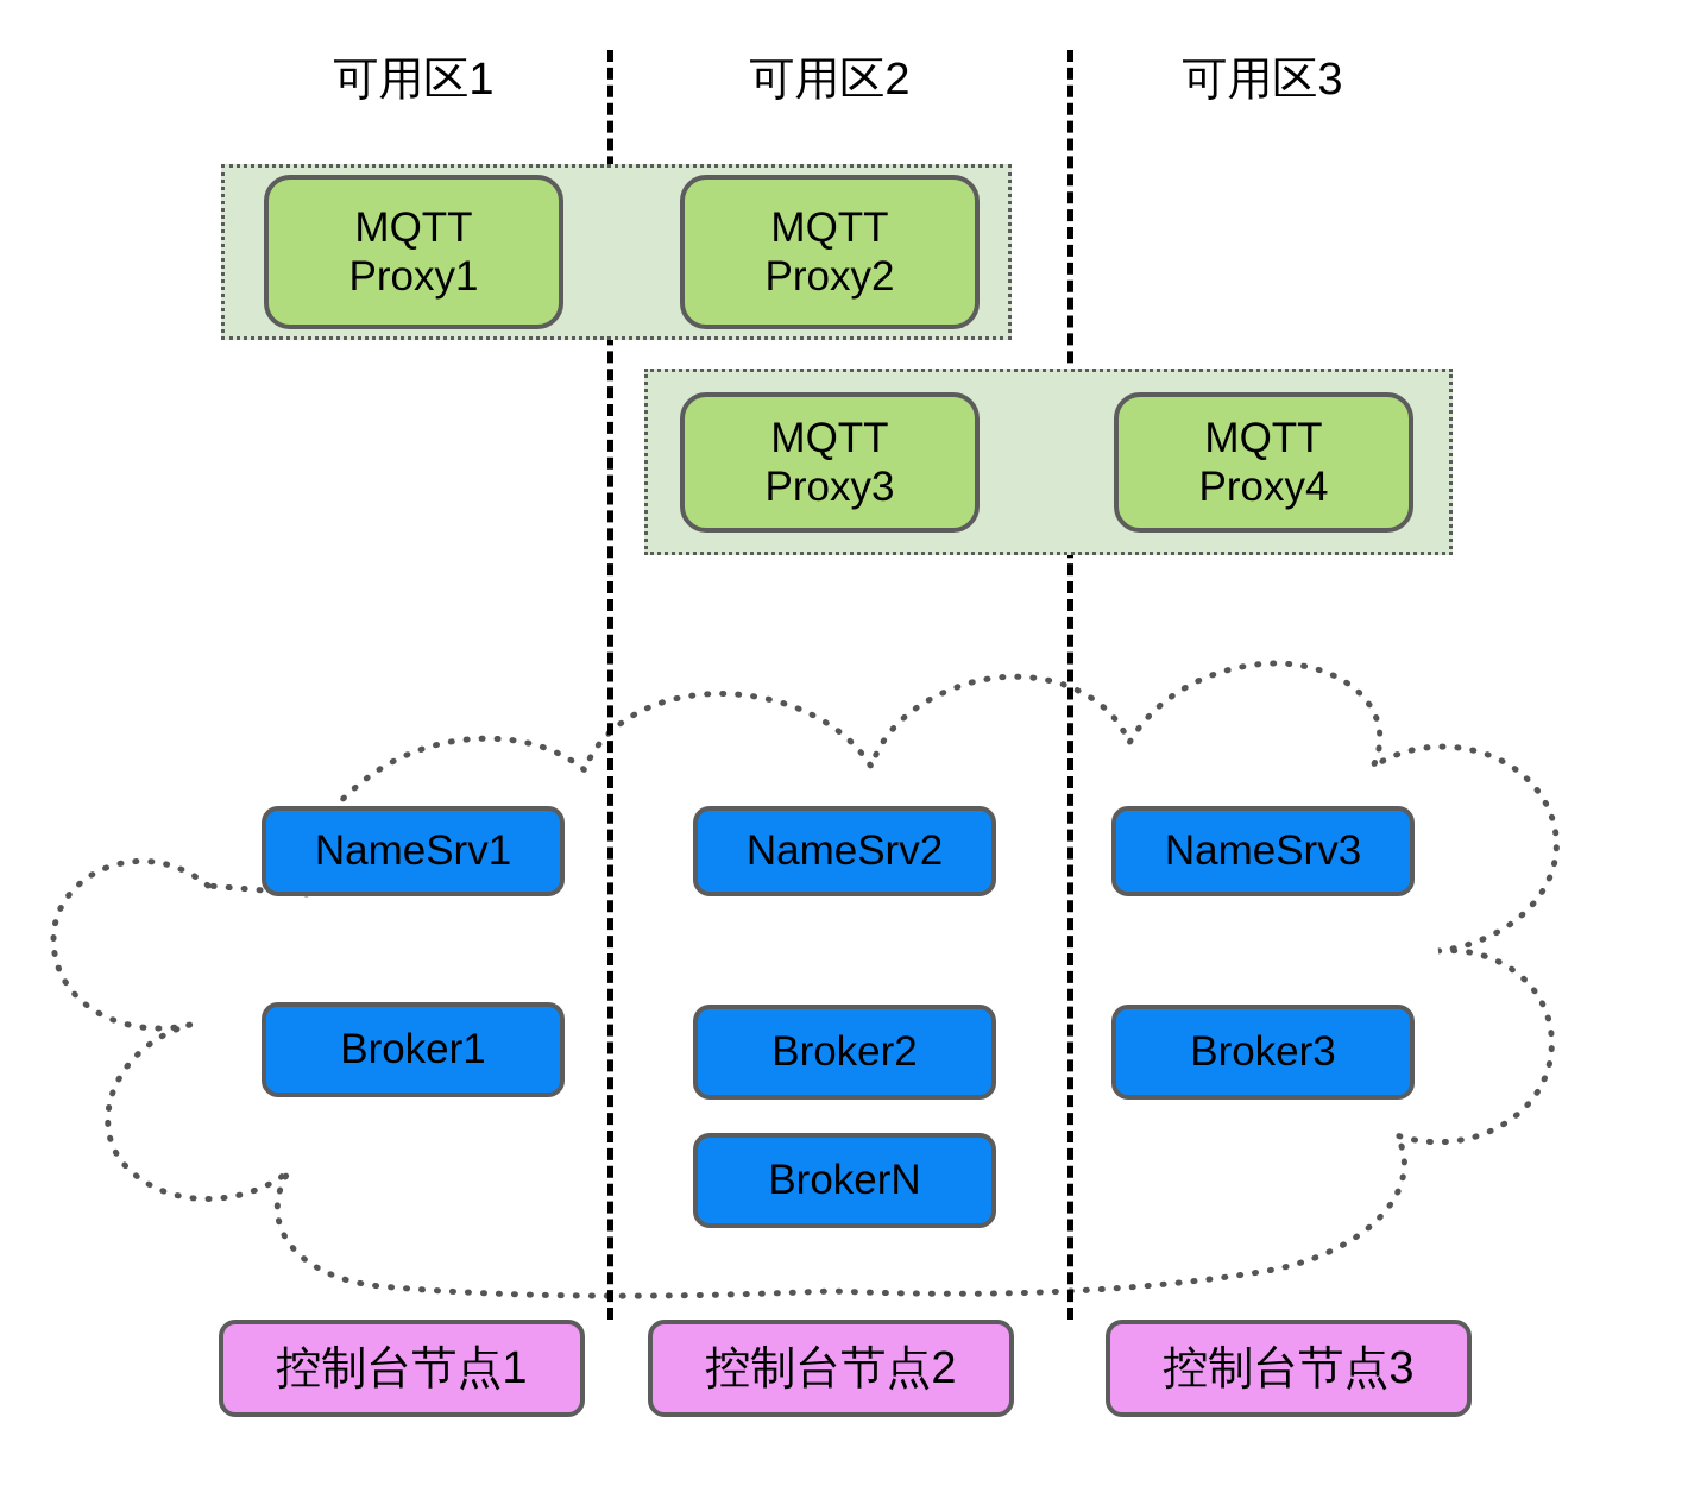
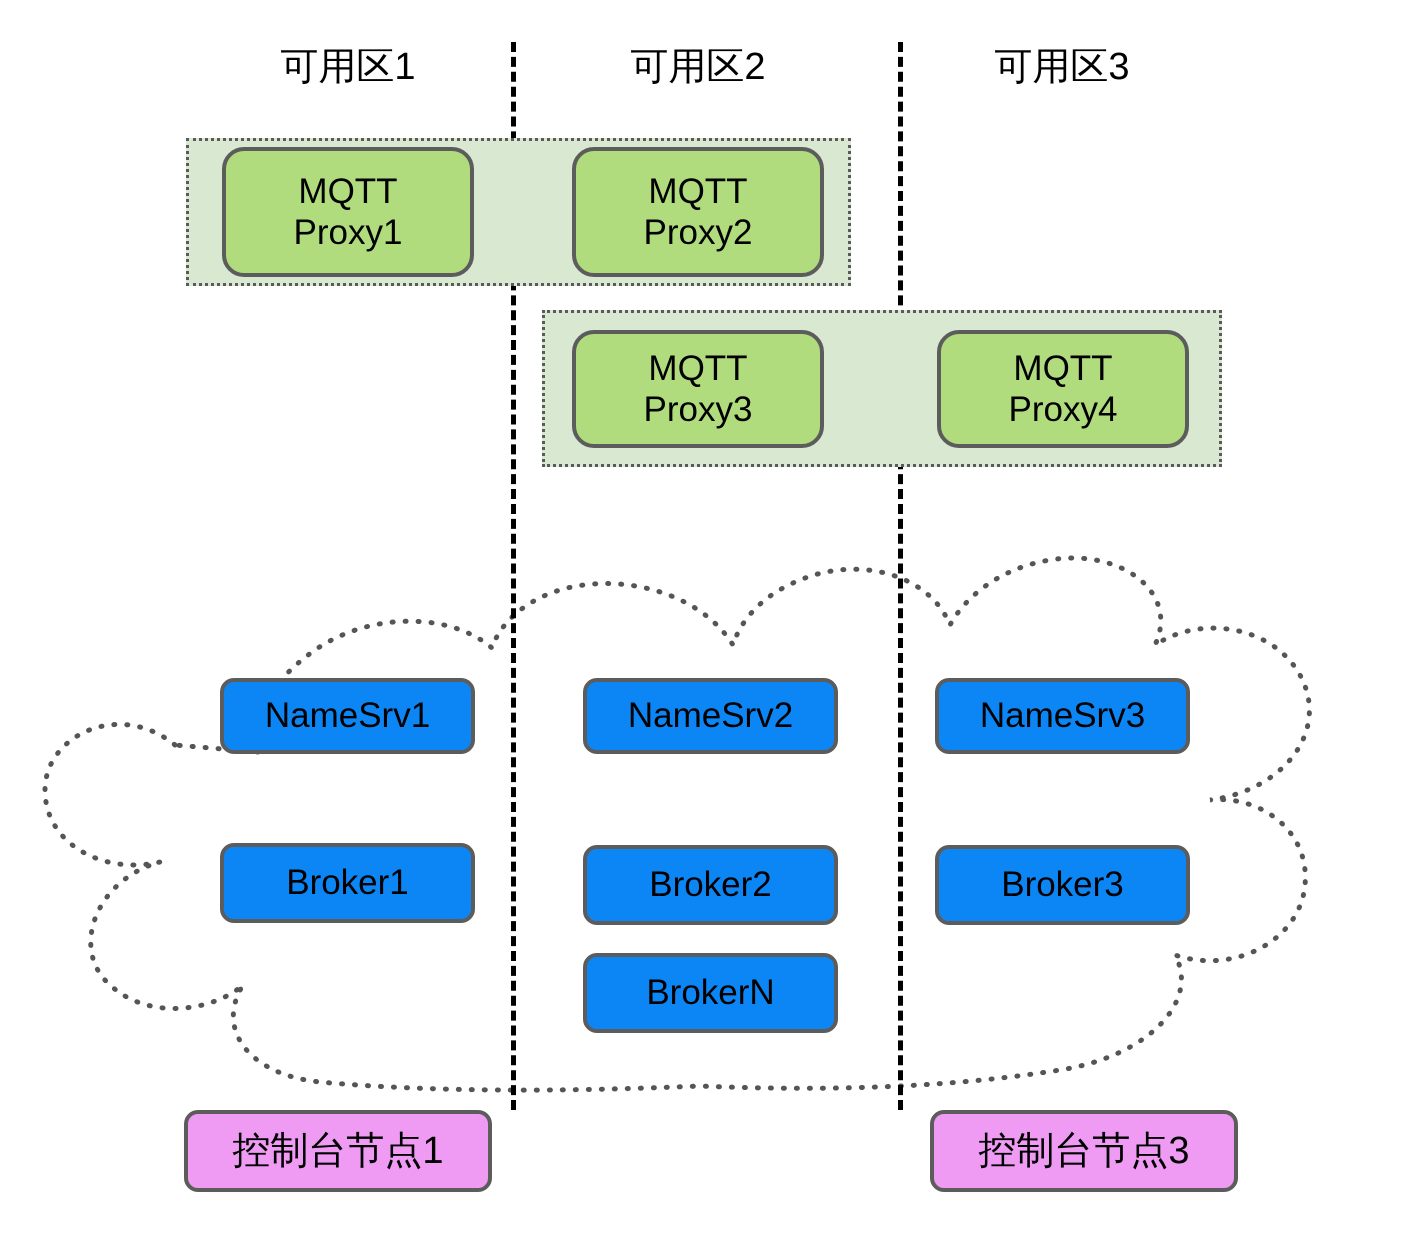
  可用区1
  可用区2
  可用区3
  MQTT
  Proxy1
  MQTT
  Proxy2
  MQTT
  Proxy3
  MQTT
  Proxy4
  NameSrv1
  NameSrv2
  NameSrv3
  Broker1
  Broker2
  BrokerN
  Broker3
  控制台节点1
- 控制台节点2
  控制台节点3
